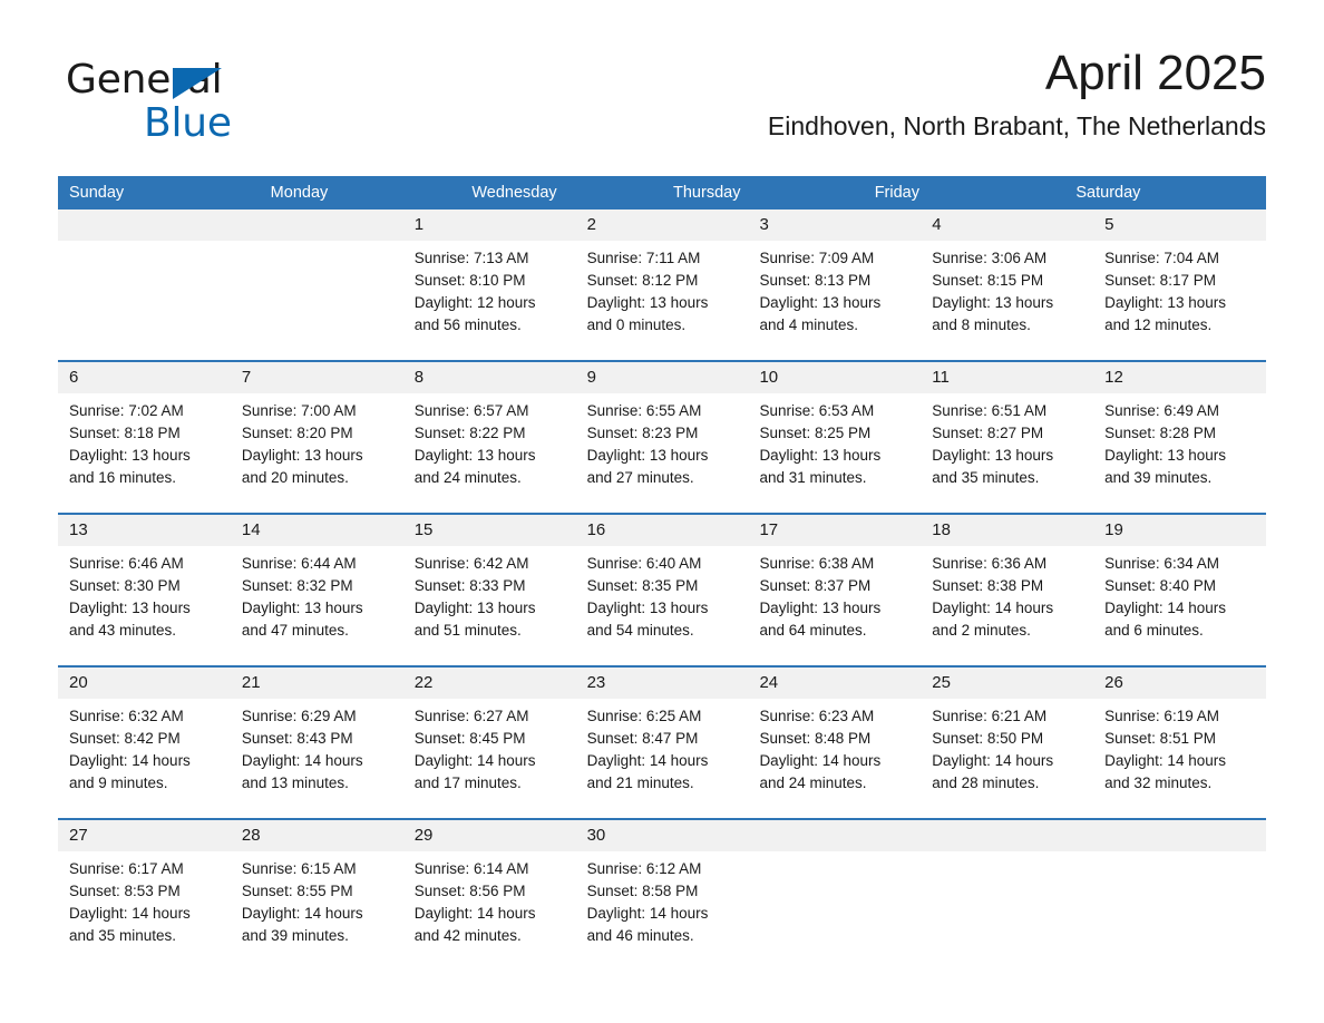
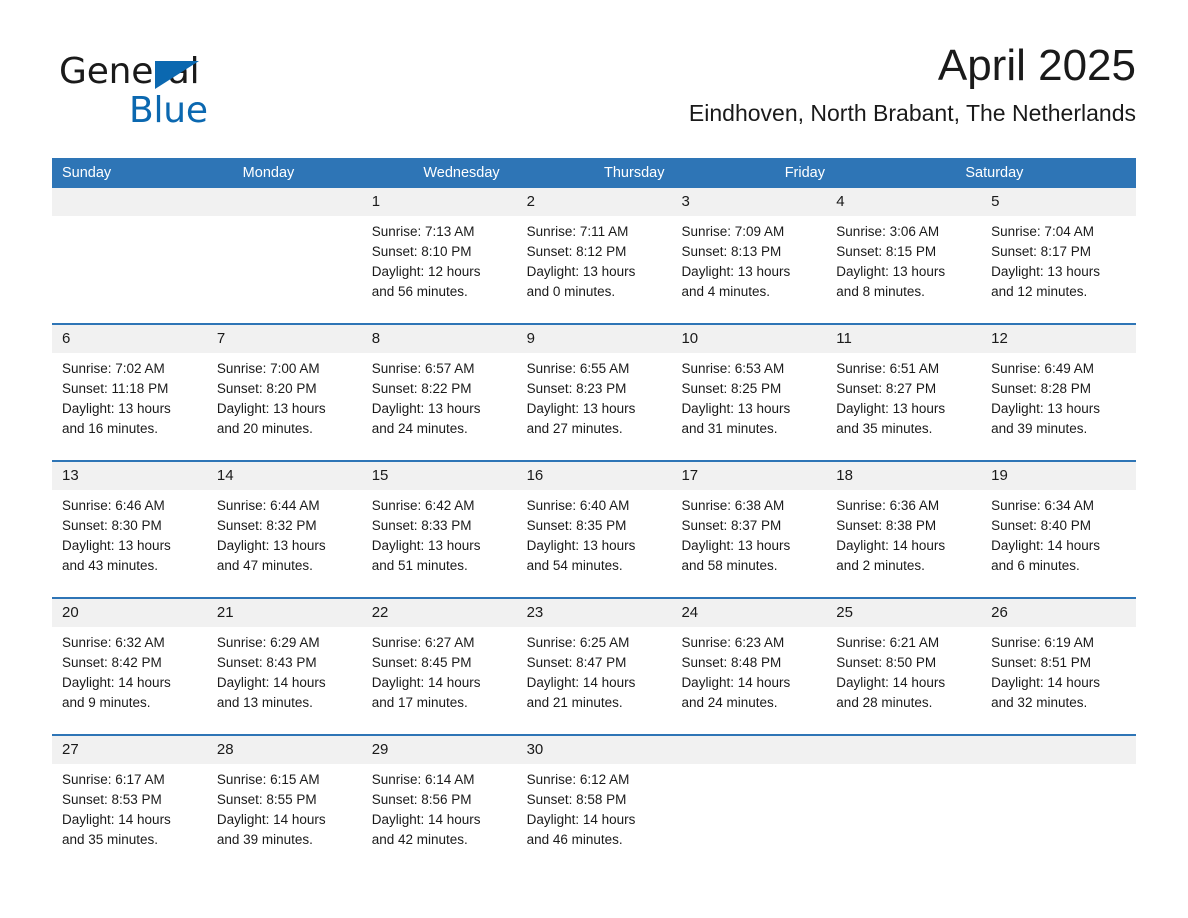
  General
  Blue
  April 2025
  Eindhoven, North Brabant, The Netherlands
  Sunday
  Monday
  Wednesday
  Thursday
  Friday
  Saturday
  1
  Sunrise: 7:13 AM
  Sunset: 8:10 PM
  Daylight: 12 hours
  and 56 minutes.
  2
  Sunrise: 7:11 AM
  Sunset: 8:12 PM
  Daylight: 13 hours
  and 0 minutes.
  3
  Sunrise: 7:09 AM
  Sunset: 8:13 PM
  Daylight: 13 hours
  and 4 minutes.
  4
  Sunrise: 3:06 AM
  Sunset: 8:15 PM
  Daylight: 13 hours
  and 8 minutes.
  5
  Sunrise: 7:04 AM
  Sunset: 8:17 PM
  Daylight: 13 hours
  and 12 minutes.
  6
  Sunrise: 7:02 AM
- Sunset: 8:18 PM
+ Sunset: 11:18 PM
  Daylight: 13 hours
  and 16 minutes.
  7
  Sunrise: 7:00 AM
  Sunset: 8:20 PM
  Daylight: 13 hours
  and 20 minutes.
  8
  Sunrise: 6:57 AM
  Sunset: 8:22 PM
  Daylight: 13 hours
  and 24 minutes.
  9
  Sunrise: 6:55 AM
  Sunset: 8:23 PM
  Daylight: 13 hours
  and 27 minutes.
  10
  Sunrise: 6:53 AM
  Sunset: 8:25 PM
  Daylight: 13 hours
  and 31 minutes.
  11
  Sunrise: 6:51 AM
  Sunset: 8:27 PM
  Daylight: 13 hours
  and 35 minutes.
  12
  Sunrise: 6:49 AM
  Sunset: 8:28 PM
  Daylight: 13 hours
  and 39 minutes.
  13
  Sunrise: 6:46 AM
  Sunset: 8:30 PM
  Daylight: 13 hours
  and 43 minutes.
  14
  Sunrise: 6:44 AM
  Sunset: 8:32 PM
  Daylight: 13 hours
  and 47 minutes.
  15
  Sunrise: 6:42 AM
  Sunset: 8:33 PM
  Daylight: 13 hours
  and 51 minutes.
  16
  Sunrise: 6:40 AM
  Sunset: 8:35 PM
  Daylight: 13 hours
  and 54 minutes.
  17
  Sunrise: 6:38 AM
  Sunset: 8:37 PM
  Daylight: 13 hours
- and 64 minutes.
+ and 58 minutes.
  18
  Sunrise: 6:36 AM
  Sunset: 8:38 PM
  Daylight: 14 hours
  and 2 minutes.
  19
  Sunrise: 6:34 AM
  Sunset: 8:40 PM
  Daylight: 14 hours
  and 6 minutes.
  20
  Sunrise: 6:32 AM
  Sunset: 8:42 PM
  Daylight: 14 hours
  and 9 minutes.
  21
  Sunrise: 6:29 AM
  Sunset: 8:43 PM
  Daylight: 14 hours
  and 13 minutes.
  22
  Sunrise: 6:27 AM
  Sunset: 8:45 PM
  Daylight: 14 hours
  and 17 minutes.
  23
  Sunrise: 6:25 AM
  Sunset: 8:47 PM
  Daylight: 14 hours
  and 21 minutes.
  24
  Sunrise: 6:23 AM
  Sunset: 8:48 PM
  Daylight: 14 hours
  and 24 minutes.
  25
  Sunrise: 6:21 AM
  Sunset: 8:50 PM
  Daylight: 14 hours
  and 28 minutes.
  26
  Sunrise: 6:19 AM
  Sunset: 8:51 PM
  Daylight: 14 hours
  and 32 minutes.
  27
  Sunrise: 6:17 AM
  Sunset: 8:53 PM
  Daylight: 14 hours
  and 35 minutes.
  28
  Sunrise: 6:15 AM
  Sunset: 8:55 PM
  Daylight: 14 hours
  and 39 minutes.
  29
  Sunrise: 6:14 AM
  Sunset: 8:56 PM
  Daylight: 14 hours
  and 42 minutes.
  30
  Sunrise: 6:12 AM
  Sunset: 8:58 PM
  Daylight: 14 hours
  and 46 minutes.
